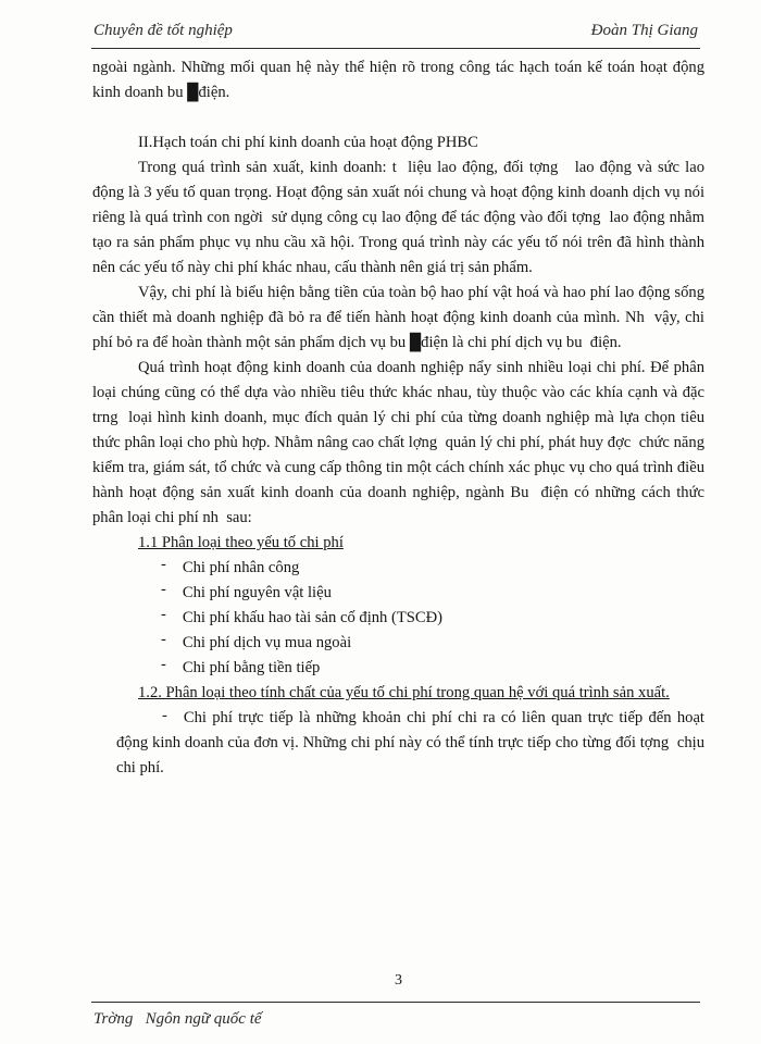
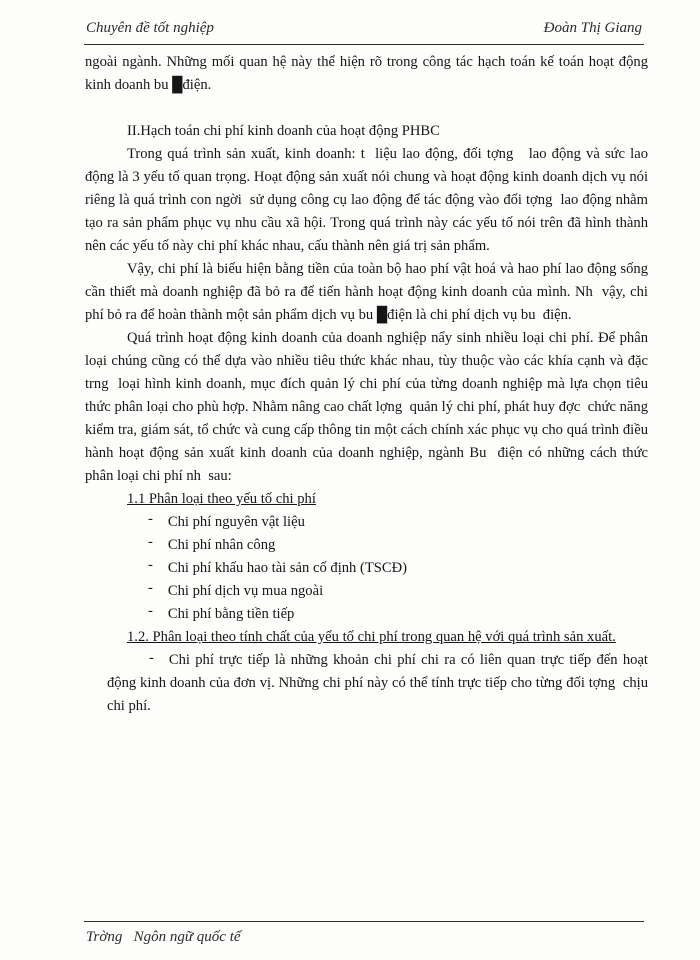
  Chuyên đề tốt nghiệp
  Đoàn Thị Giang
  ngoài ngành. Những mối quan hệ này thể hiện rõ trong công tác hạch toán kế toán hoạt động kinh doanh bu █điện.
  II.Hạch toán chi phí kinh doanh của hoạt động PHBC
  Trong quá trình sản xuất, kinh doanh: t liệu lao động, đối tợng lao động và sức lao động là 3 yếu tố quan trọng. Hoạt động sản xuất nói chung và hoạt động kinh doanh dịch vụ nói riêng là quá trình con ngời sử dụng công cụ lao động để tác động vào đối tợng lao động nhằm tạo ra sản phẩm phục vụ nhu cầu xã hội. Trong quá trình này các yếu tố nói trên đã hình thành nên các yếu tố này chi phí khác nhau, cấu thành nên giá trị sản phẩm.
  Vậy, chi phí là biểu hiện bằng tiền của toàn bộ hao phí vật hoá và hao phí lao động sống cần thiết mà doanh nghiệp đã bỏ ra để tiến hành hoạt động kinh doanh của mình. Nh vậy, chi phí bỏ ra để hoàn thành một sản phẩm dịch vụ bu █điện là chi phí dịch vụ bu điện.
  Quá trình hoạt động kinh doanh của doanh nghiệp nẩy sinh nhiều loại chi phí. Để phân loại chúng cũng có thể dựa vào nhiều tiêu thức khác nhau, tùy thuộc vào các khía cạnh và đặc trng loại hình kinh doanh, mục đích quản lý chi phí của từng doanh nghiệp mà lựa chọn tiêu thức phân loại cho phù hợp. Nhằm nâng cao chất lợng quản lý chi phí, phát huy đợc chức năng kiểm tra, giám sát, tổ chức và cung cấp thông tin một cách chính xác phục vụ cho quá trình điều hành hoạt động sản xuất kinh doanh của doanh nghiệp, ngành Bu điện có những cách thức phân loại chi phí nh sau:
  1.1 Phân loại theo yếu tố chi phí
  -
- Chi phí nhân công
+ Chi phí nguyên vật liệu
  -
- Chi phí nguyên vật liệu
+ Chi phí nhân công
  -
  Chi phí khấu hao tài sản cố định (TSCĐ)
  -
  Chi phí dịch vụ mua ngoài
  -
  Chi phí bằng tiền tiếp
  1.2. Phân loại theo tính chất của yếu tố chi phí trong quan hệ với quá trình sản xuất.
  - Chi phí trực tiếp là những khoản chi phí chi ra có liên quan trực tiếp đến hoạt động kinh doanh của đơn vị. Những chi phí này có thể tính trực tiếp cho từng đối tợng chịu chi phí.
- 3
  Trờng Ngôn ngữ quốc tế
